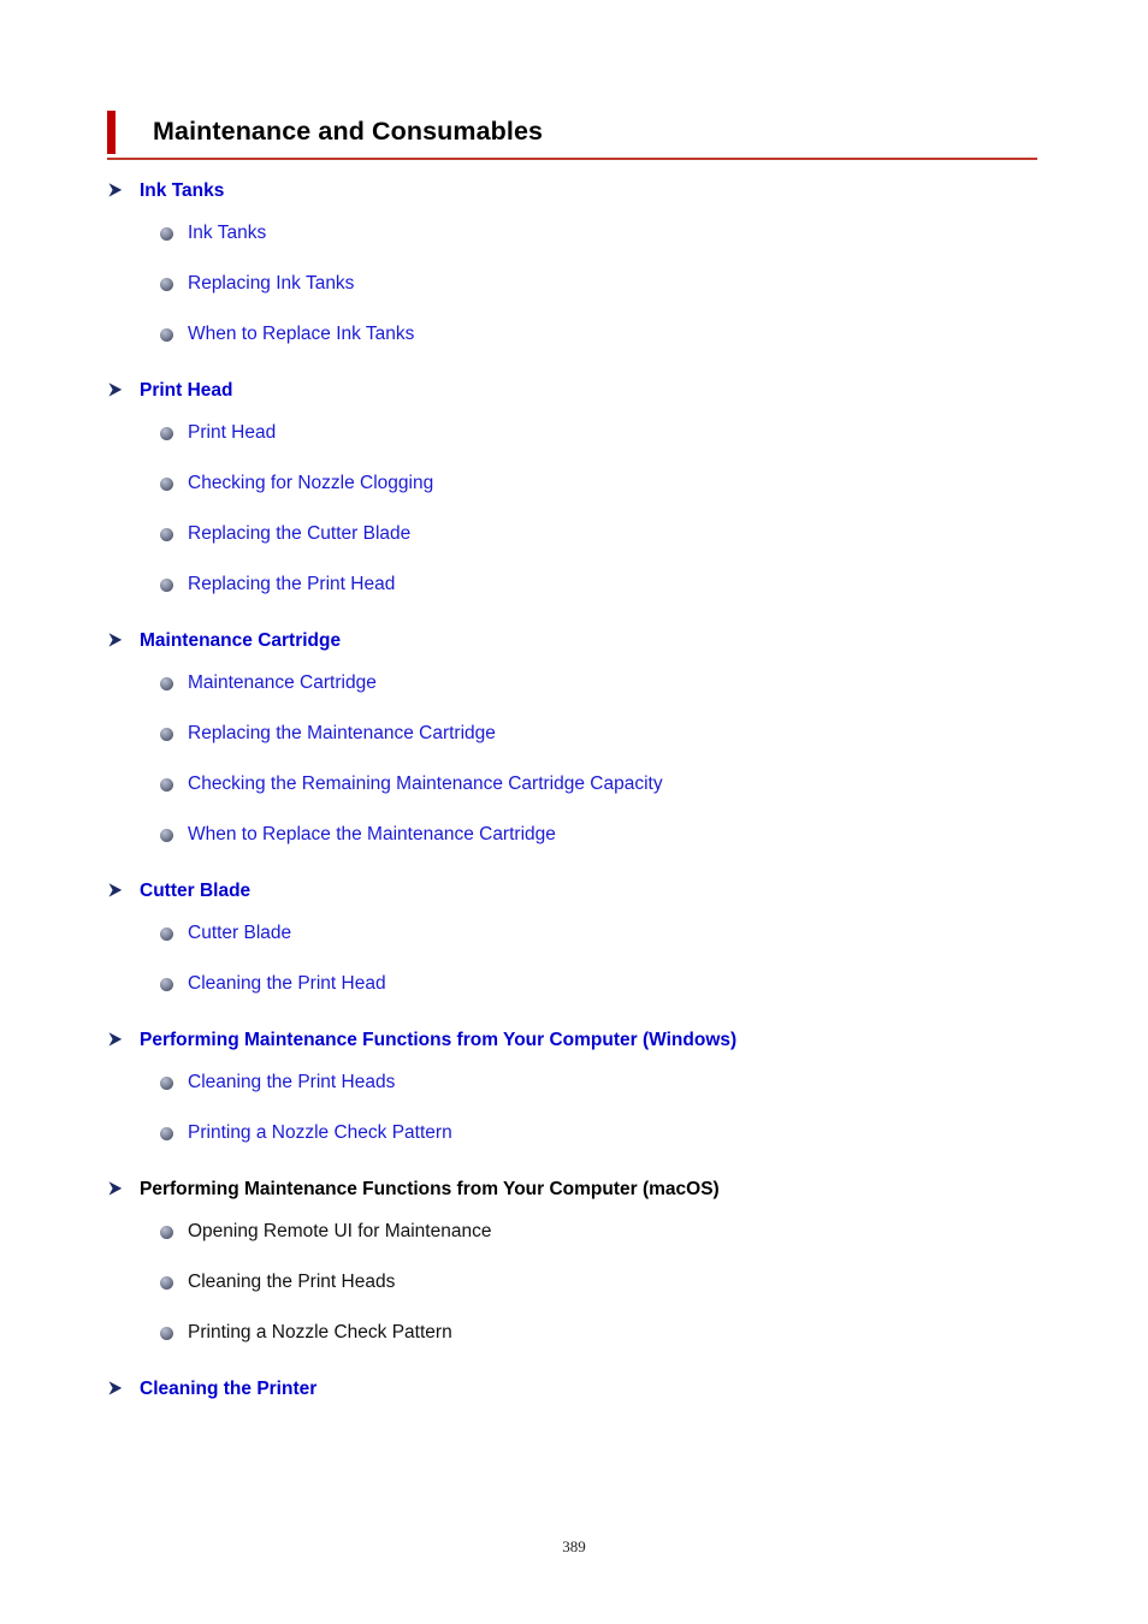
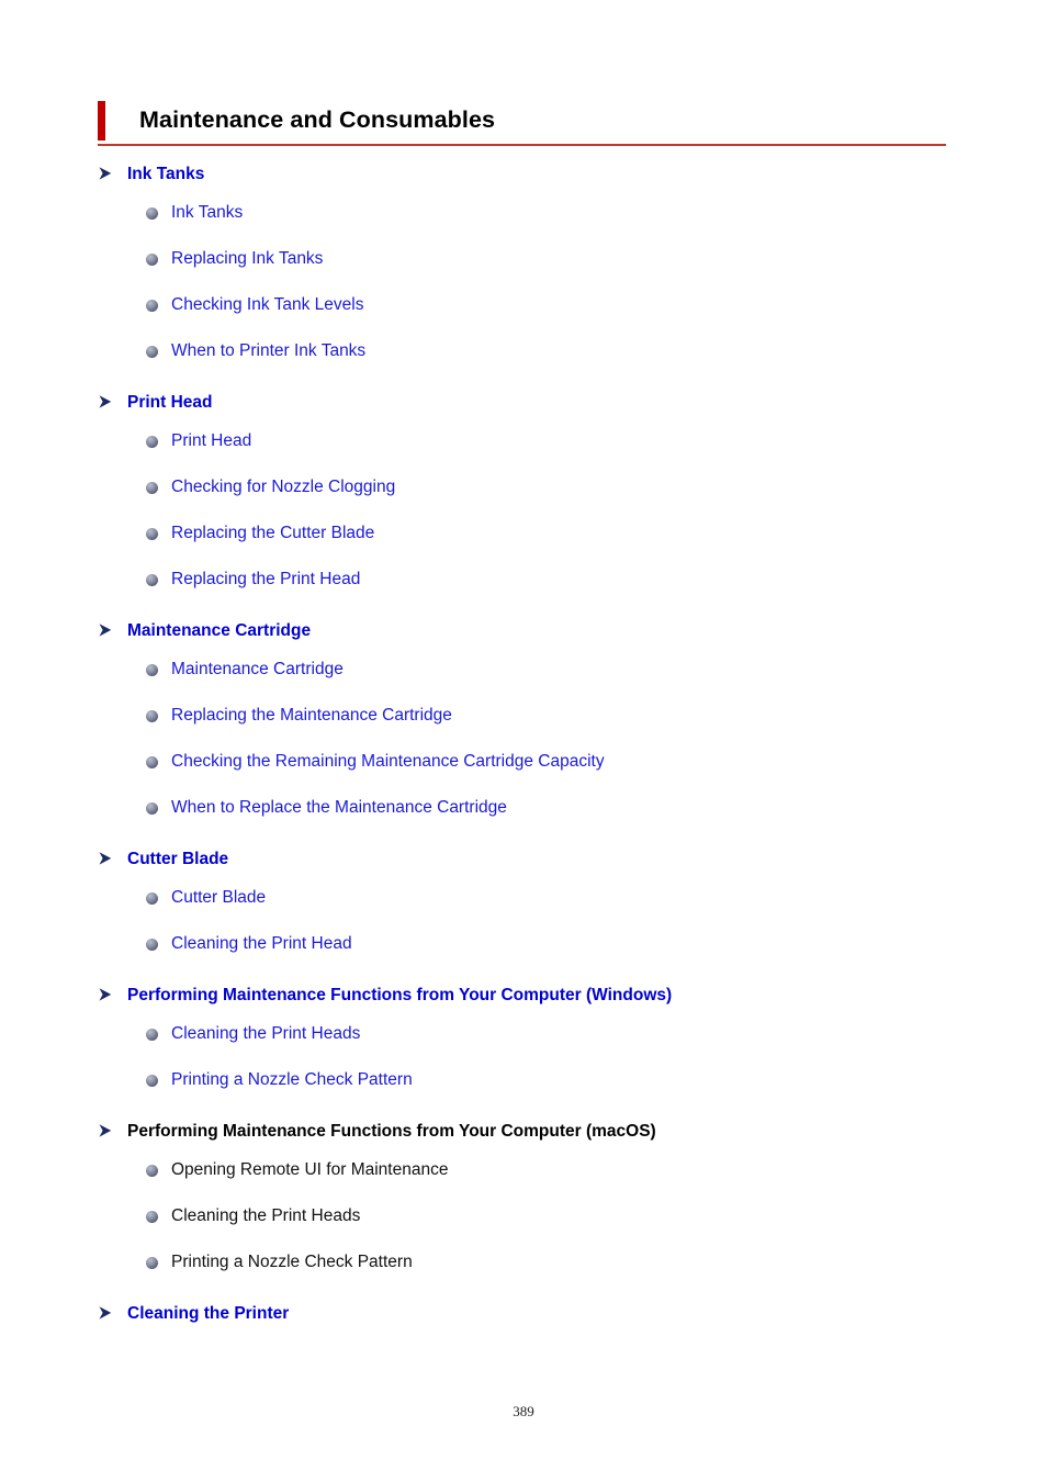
  Maintenance and Consumables
  Ink Tanks
  Ink Tanks
  Replacing Ink Tanks
+ Checking Ink Tank Levels
- When to Replace Ink Tanks
+ When to Printer Ink Tanks
  Print Head
  Print Head
  Checking for Nozzle Clogging
  Replacing the Cutter Blade
  Replacing the Print Head
  Maintenance Cartridge
  Maintenance Cartridge
  Replacing the Maintenance Cartridge
  Checking the Remaining Maintenance Cartridge Capacity
  When to Replace the Maintenance Cartridge
  Cutter Blade
  Cutter Blade
  Cleaning the Print Head
  Performing Maintenance Functions from Your Computer (Windows)
  Cleaning the Print Heads
  Printing a Nozzle Check Pattern
  Performing Maintenance Functions from Your Computer (macOS)
  Opening Remote UI for Maintenance
  Cleaning the Print Heads
  Printing a Nozzle Check Pattern
  Cleaning the Printer
  389
